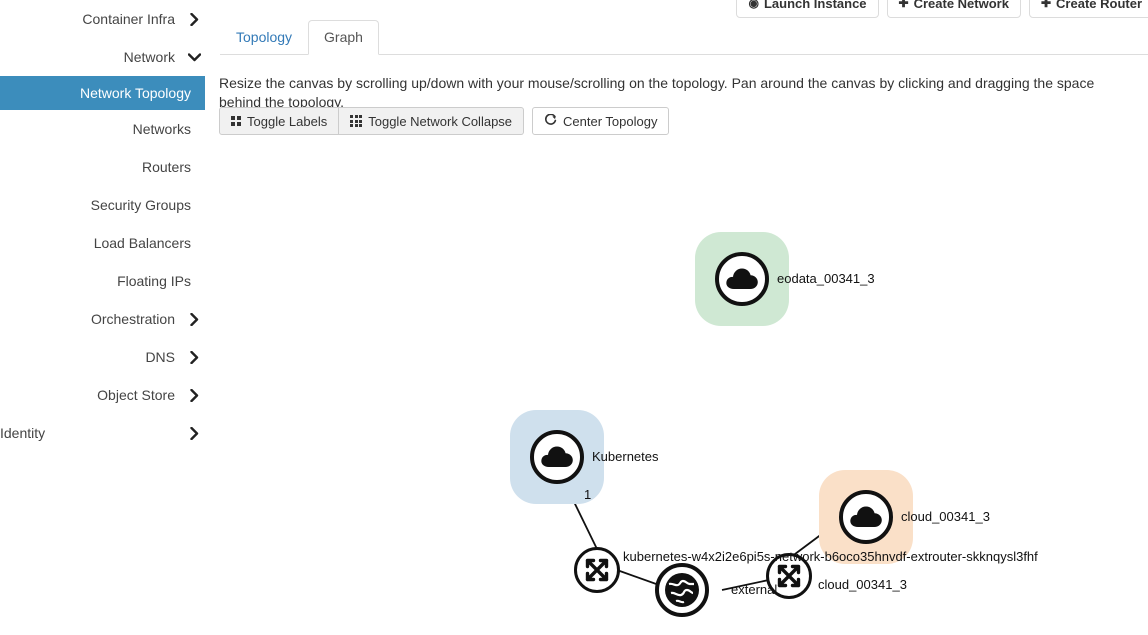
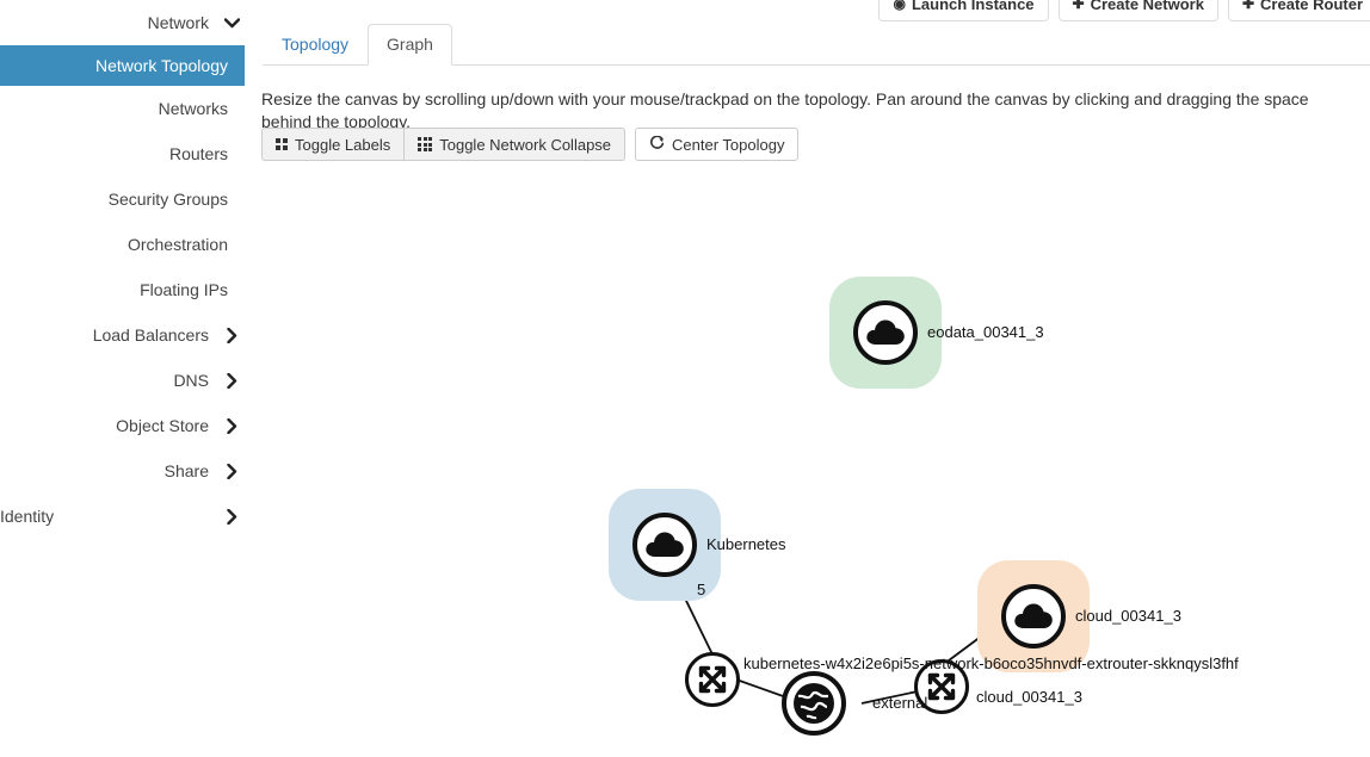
- Container Infra
  Network
  Network Topology
  Networks
  Routers
  Security Groups
- Load Balancers
+ Orchestration
  Floating IPs
- Orchestration
+ Load Balancers
  DNS
  Object Store
+ Share
  Identity
  ◉
  Launch Instance
  ✚
  Create Network
  ✚
  Create Router
  Topology
  Graph
- Resize the canvas by scrolling up/down with your mouse/scrolling on the topology. Pan around the canvas by clicking and dragging the space behind the topology.
+ Resize the canvas by scrolling up/down with your mouse/trackpad on the topology. Pan around the canvas by clicking and dragging the space behind the topology.
  Toggle Labels
  Toggle Network Collapse
  Center Topology
  eodata_00341_3
  Kubernetes
- 1
+ 5
  cloud_00341_3
  cloud_00341_3
  kubernetes-w4x2i2e6pi5s-network-b6oco35hnvdf-extrouter-skknqysl3fhf
  external
